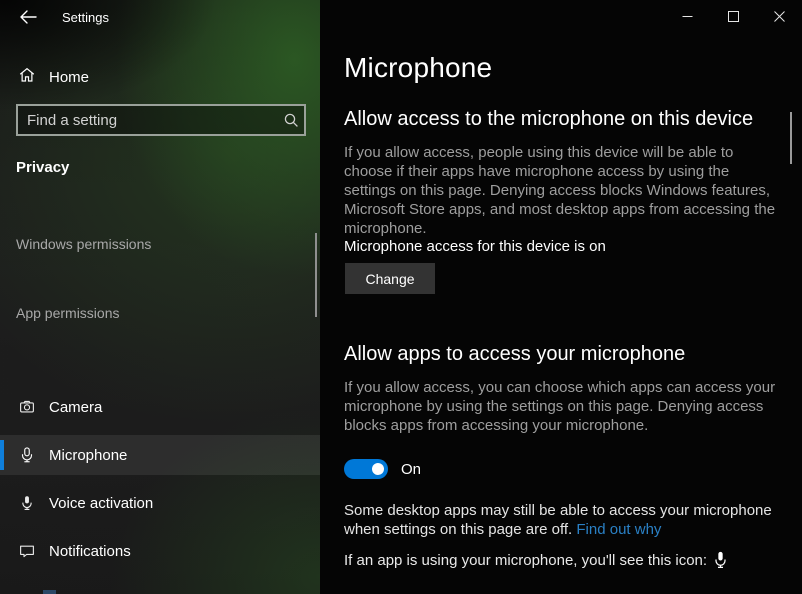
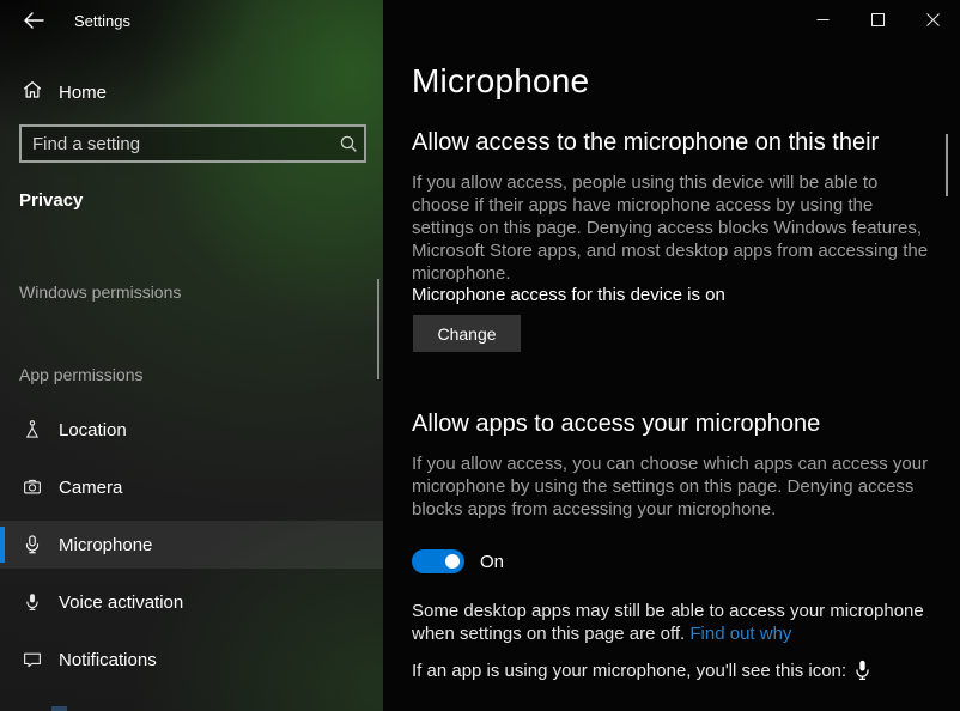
  Settings
  Home
  Find a setting
  Privacy
  Windows permissions
  App permissions
+ Location
  Camera
  Microphone
  Voice activation
  Notifications
  Microphone
- Allow access to the microphone on this device
+ Allow access to the microphone on this their
  If you allow access, people using this device will be able to choose if their apps have microphone access by using the settings on this page. Denying access blocks Windows features, Microsoft Store apps, and most desktop apps from accessing the microphone.
  Microphone access for this device is on
  Change
  Allow apps to access your microphone
  If you allow access, you can choose which apps can access your microphone by using the settings on this page. Denying access blocks apps from accessing your microphone.
  On
  Some desktop apps may still be able to access your microphone when settings on this page are off. Find out why
  If an app is using your microphone, you'll see this icon:
